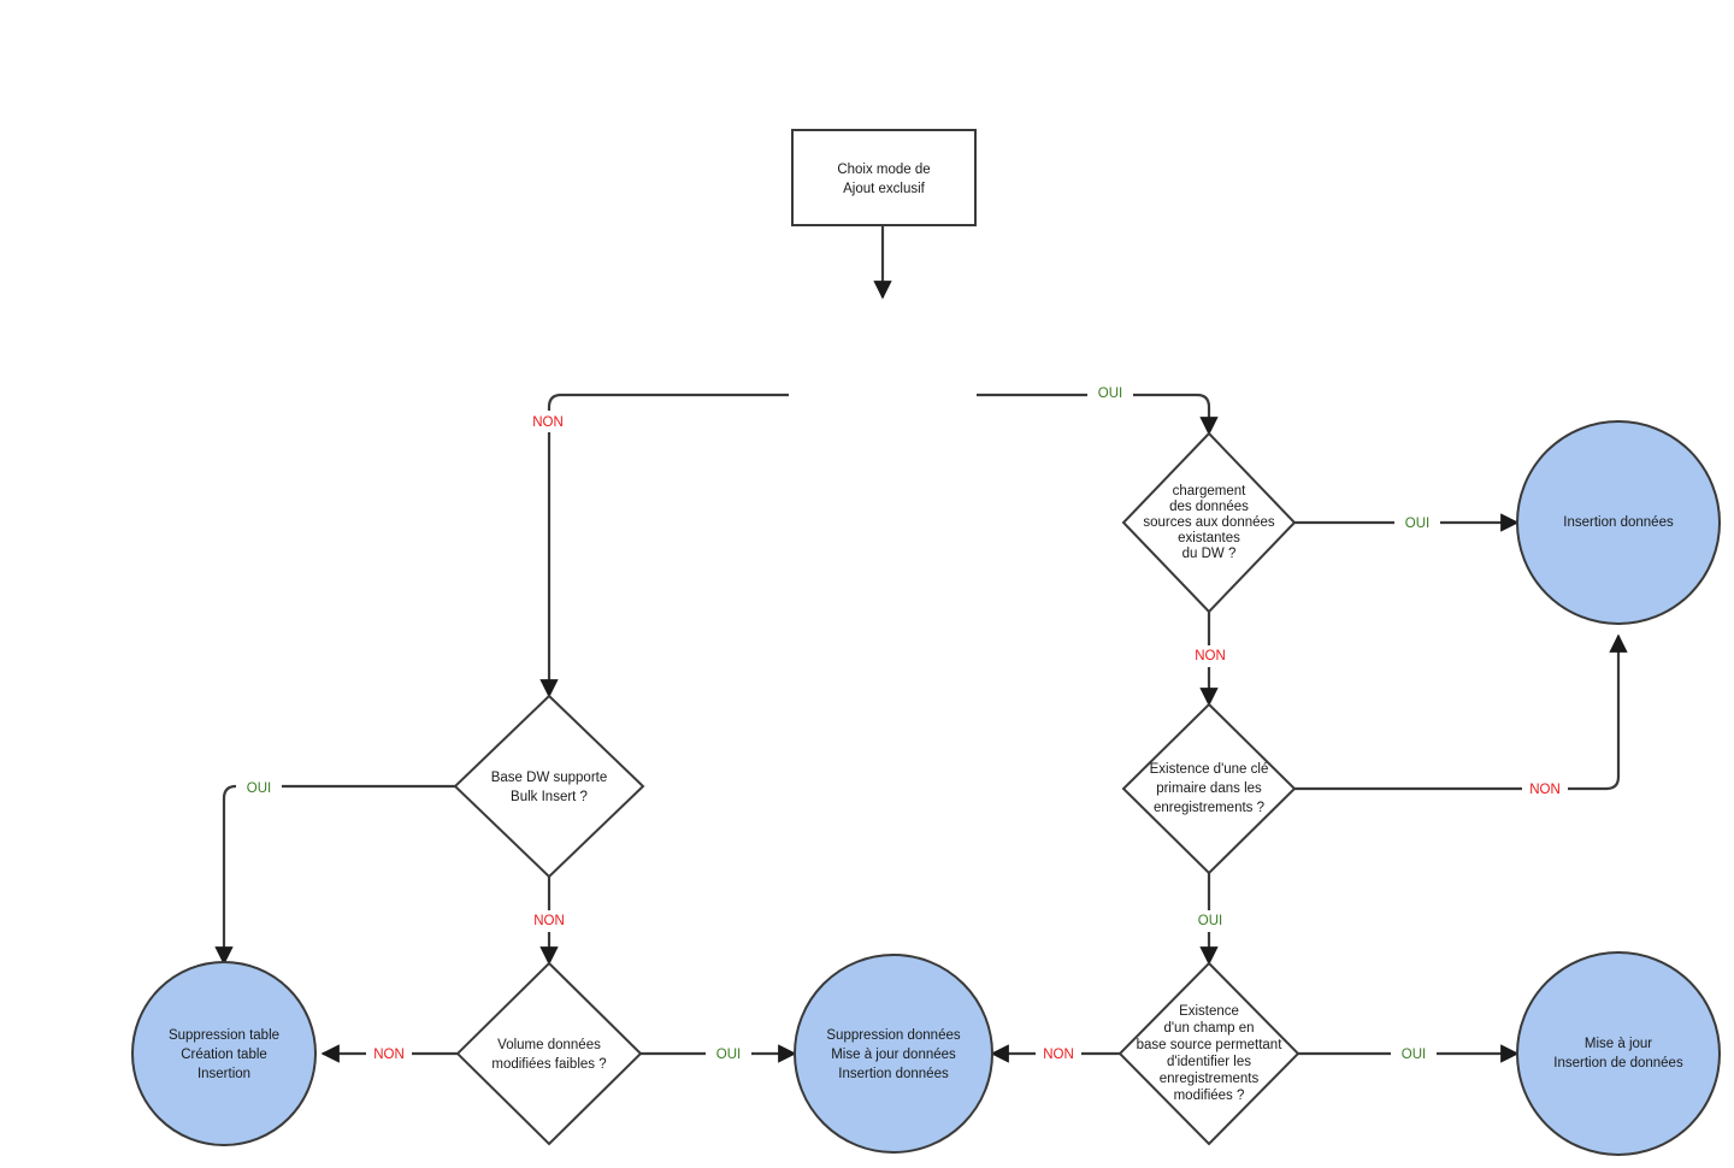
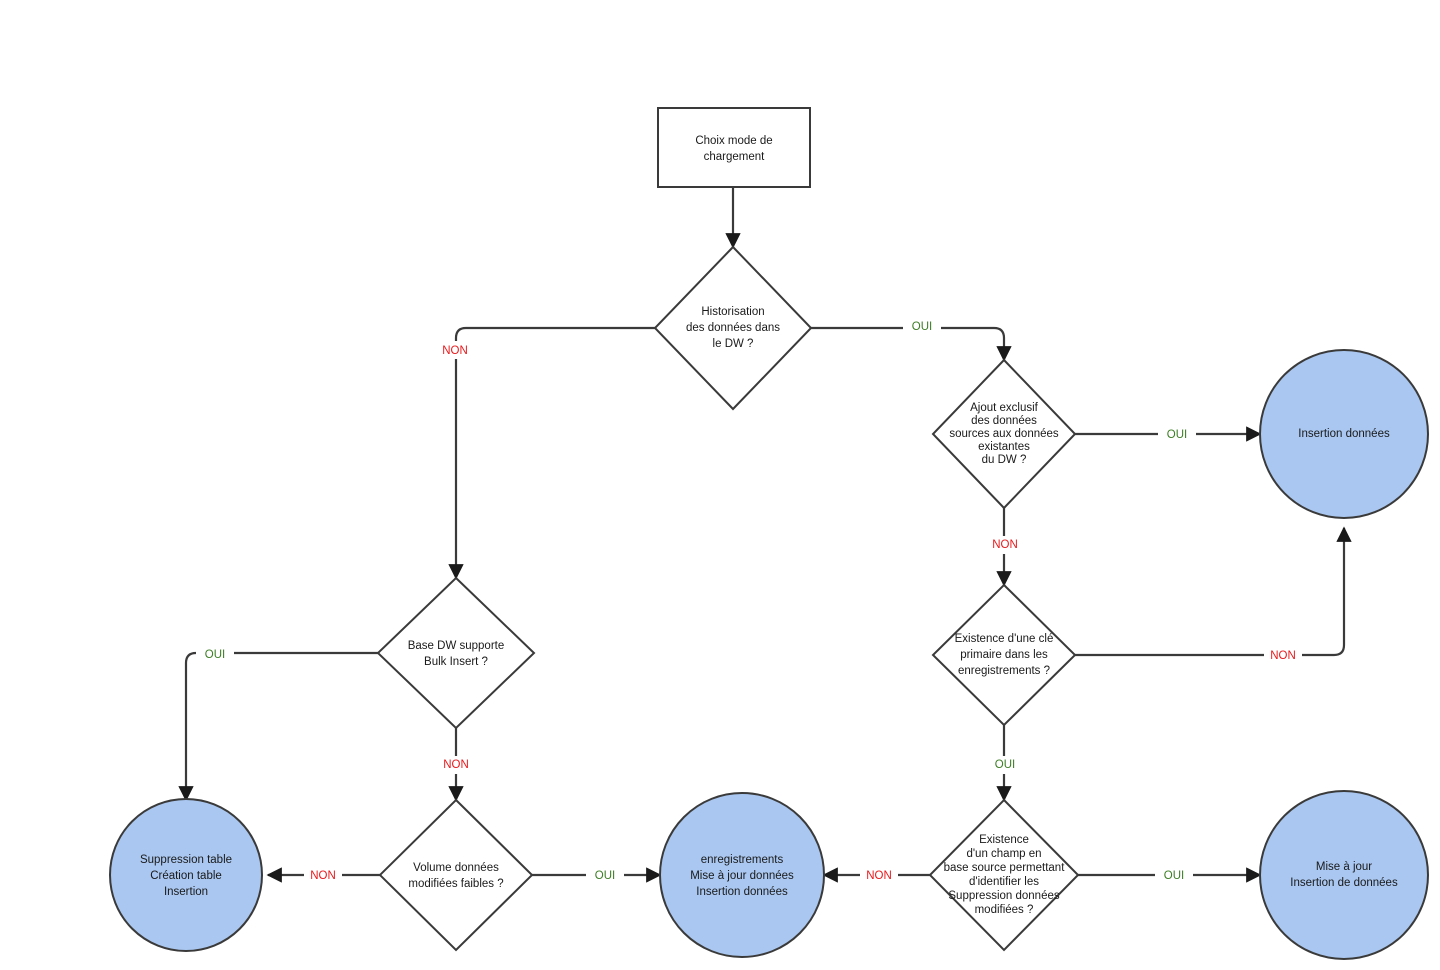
  NON
  OUI
  OUI
  NON
  NON
  OUI
  OUI
  NON
  OUI
  NON
  NON
  OUI
  Choix mode de
- Ajout exclusif
+ chargement
+ Historisation
+ des données dans
+ le DW ?
- chargement
+ Ajout exclusif
  des données
  sources aux données
  existantes
  du DW ?
  Insertion données
  Existence d'une clé
  primaire dans les
  enregistrements ?
  Existence
  d'un champ en
  base source permettant
  d'identifier les
- enregistrements
+ Suppression données
  modifiées ?
  Mise à jour
  Insertion de données
- Suppression données
+ enregistrements
  Mise à jour données
  Insertion données
  Base DW supporte
  Bulk Insert ?
  Volume données
  modifiées faibles ?
  Suppression table
  Création table
  Insertion
